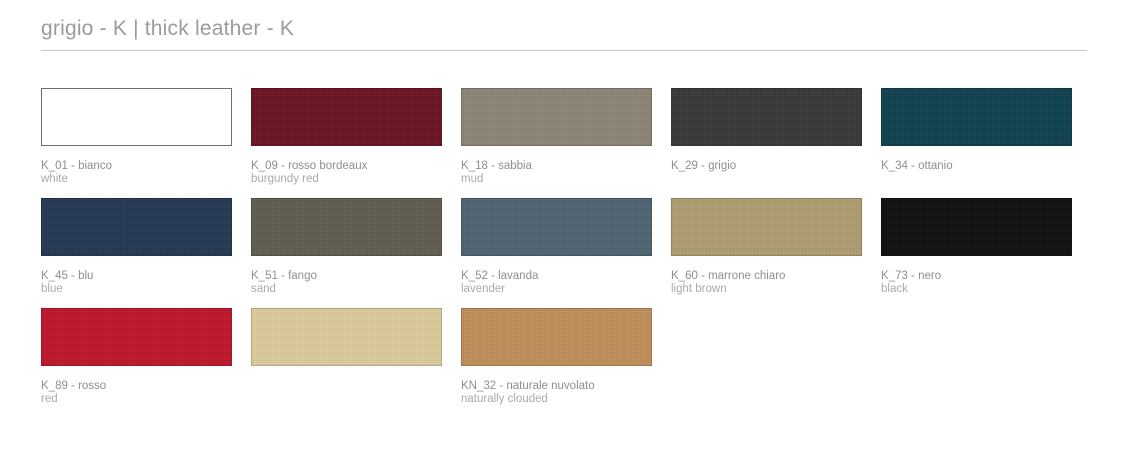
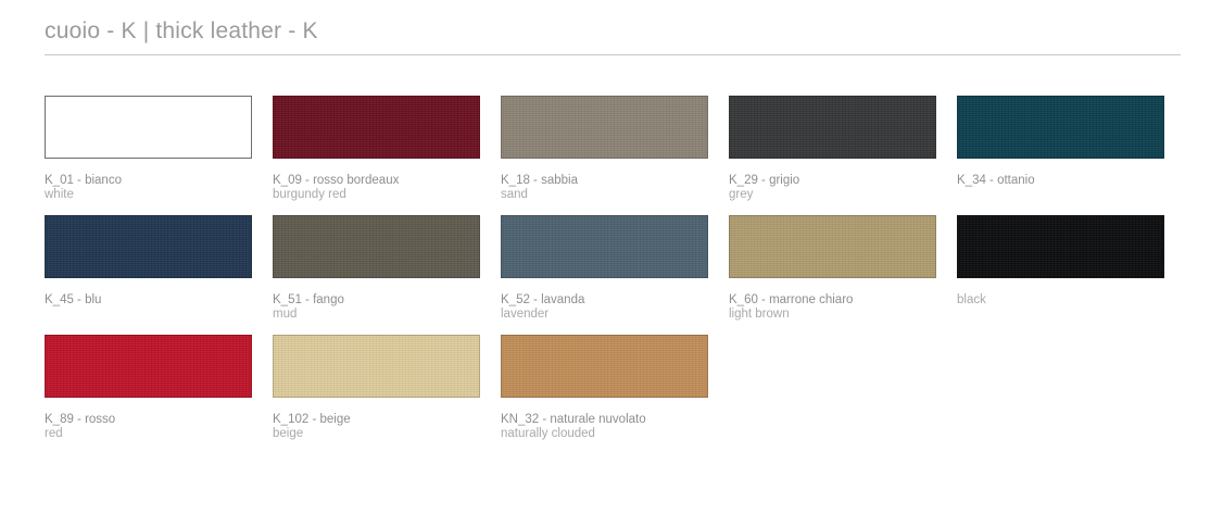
- grigio - K | thick leather - K
+ cuoio - K | thick leather - K
  K_01 - bianco
  white
  K_09 - rosso bordeaux
  burgundy red
  K_18 - sabbia
- mud
+ sand
  K_29 - grigio
+ grey
  K_34 - ottanio
  K_45 - blu
- blue
  K_51 - fango
- sand
+ mud
  K_52 - lavanda
  lavender
  K_60 - marrone chiaro
  light brown
- K_73 - nero
  black
  K_89 - rosso
  red
+ K_102 - beige
+ beige
  KN_32 - naturale nuvolato
  naturally clouded
